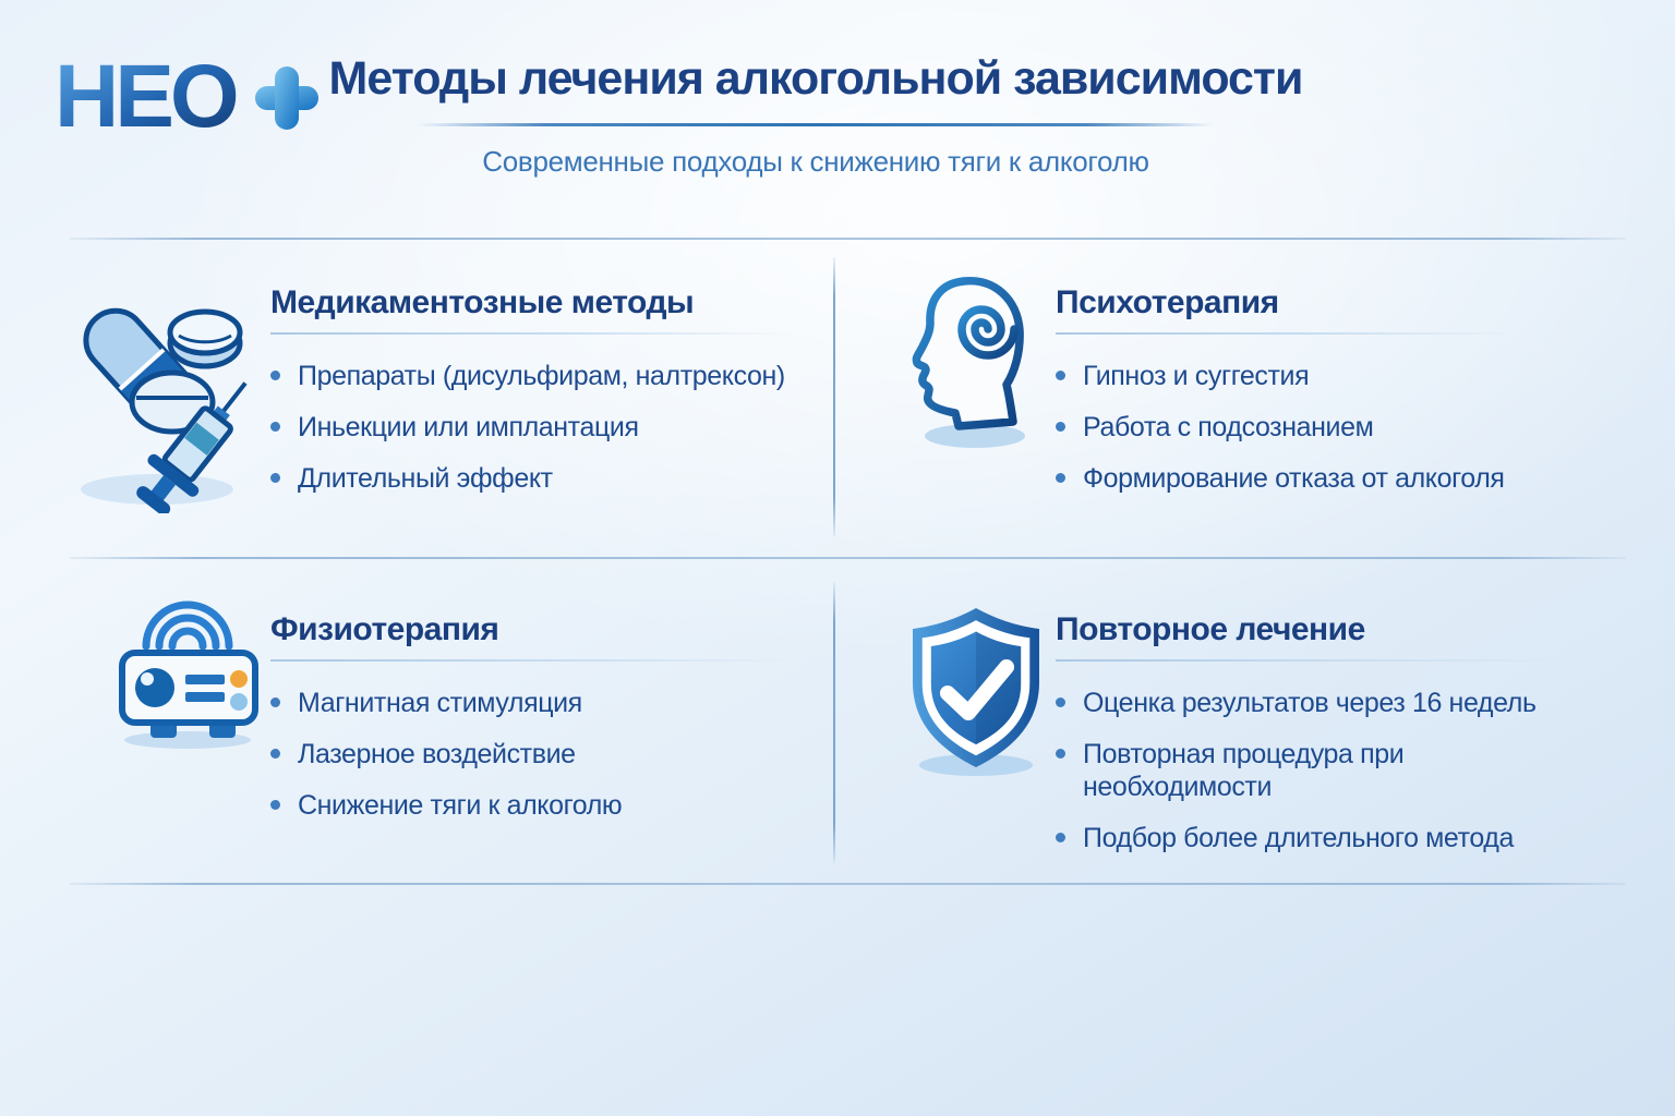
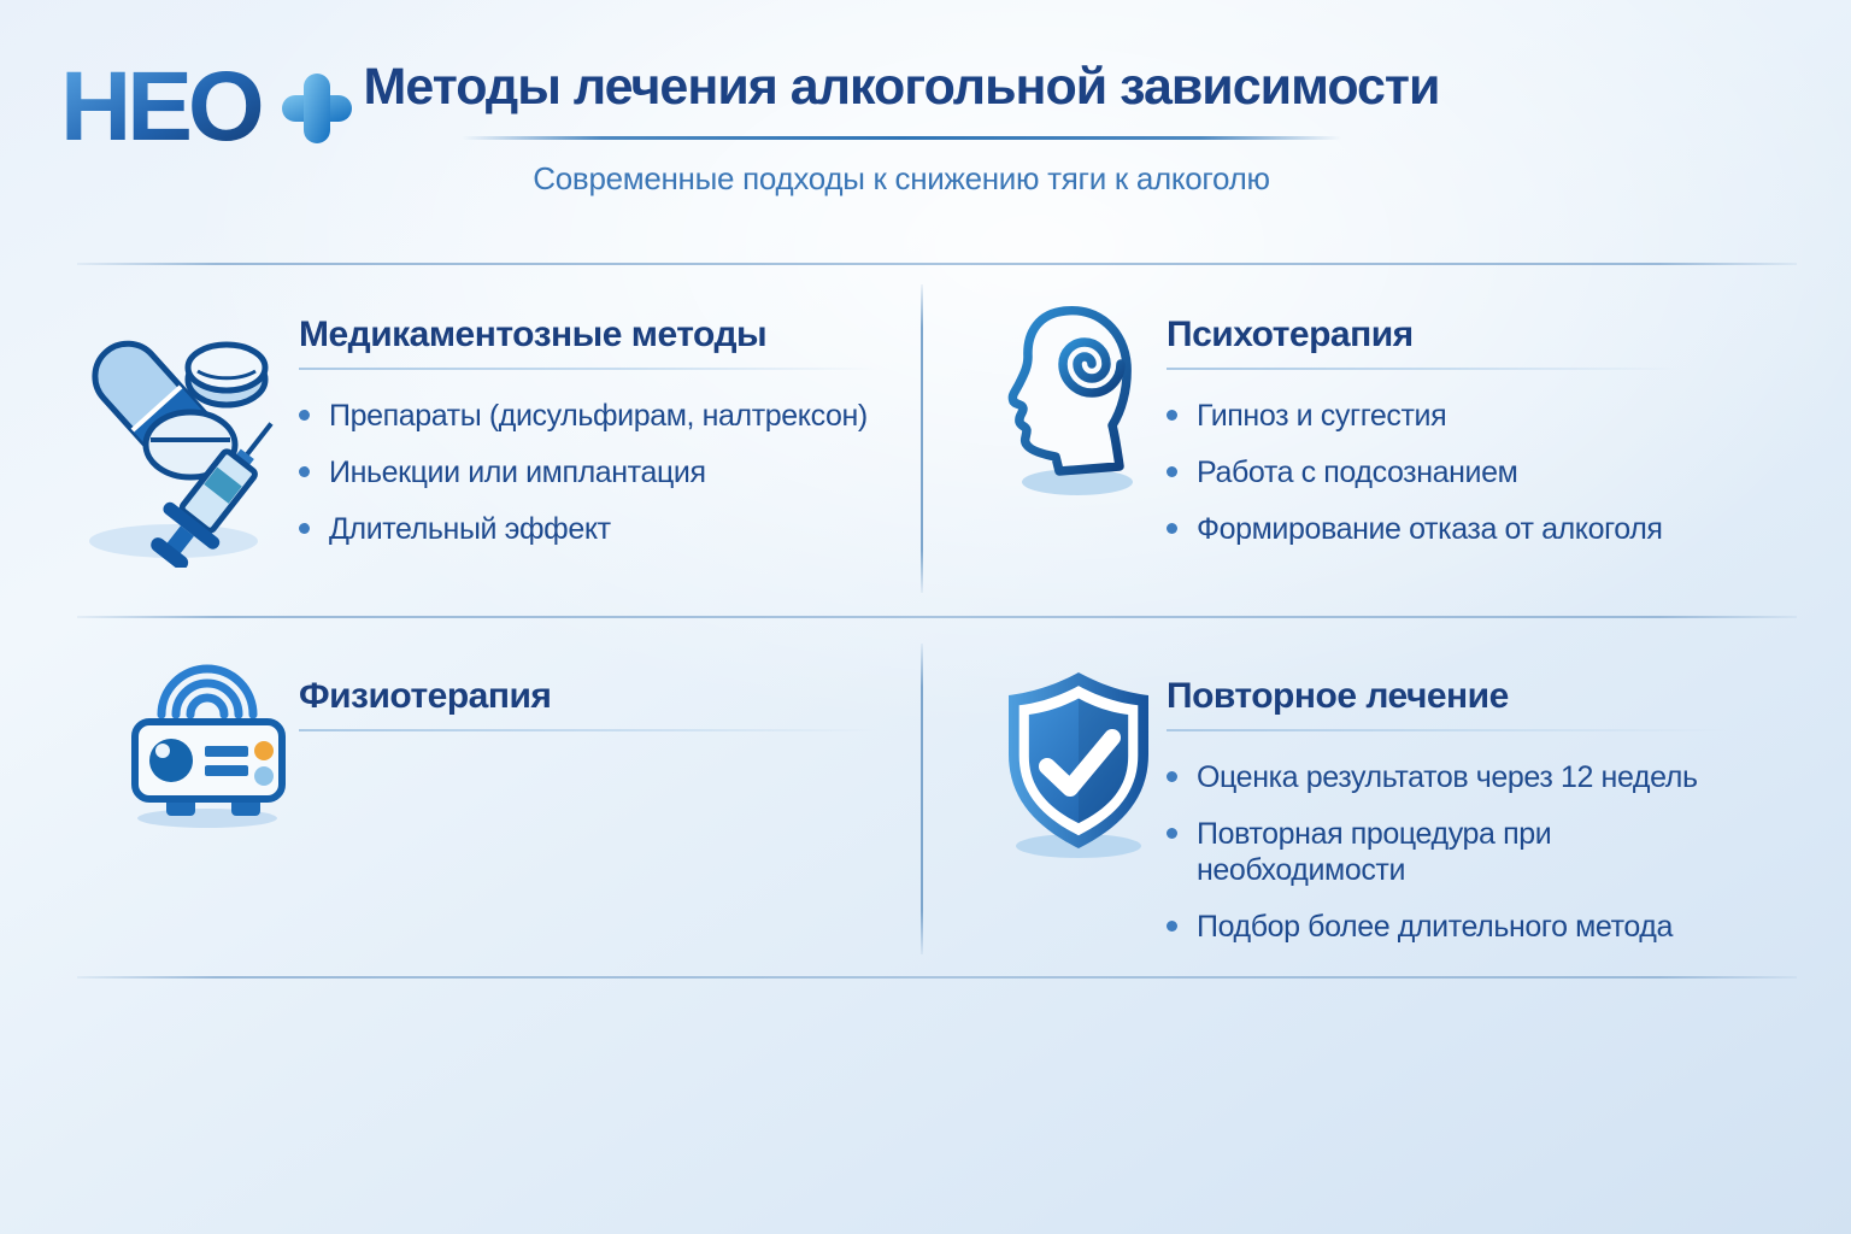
  НЕО
  Методы лечения алкогольной зависимости
  Современные подходы к снижению тяги к алкоголю
  Медикаментозные методы
  Препараты (дисульфирам, налтрексон)
  Иньекции или имплантация
  Длительный эффект
  Психотерапия
  Гипноз и суггестия
  Работа с подсознанием
  Формирование отказа от алкоголя
  Физиотерапия
- Магнитная стимуляция
- Лазерное воздействие
- Снижение тяги к алкоголю
  Повторное лечение
- Оценка результатов через 16 недель
+ Оценка результатов через 12 недель
  Повторная процедура при необходимости
  Подбор более длительного метода
